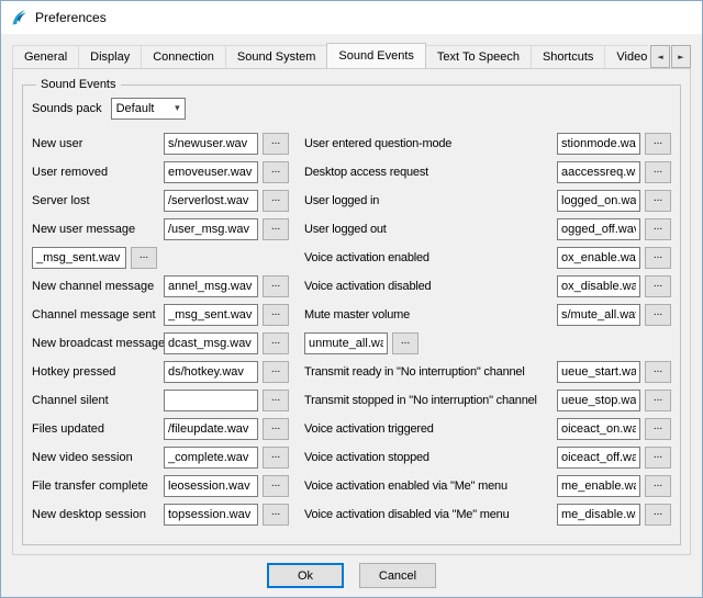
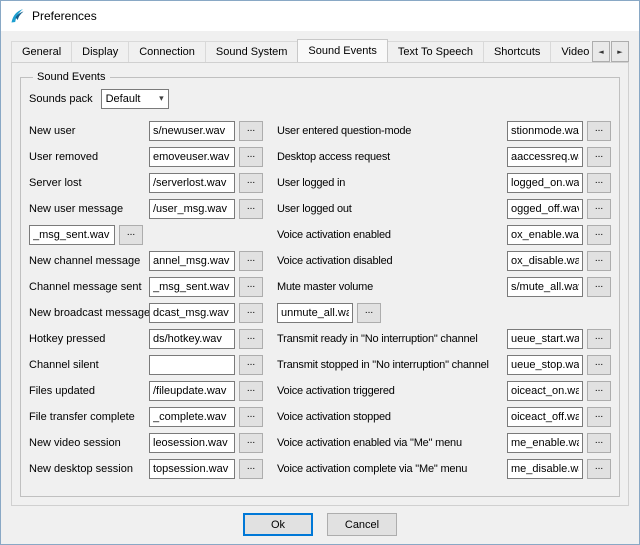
  Preferences
  General
  Display
  Connection
  Sound System
  Sound Events
  Text To Speech
  Shortcuts
  Video
  ◄
  ►
  Sound Events
  Sounds pack
  Default
  ▾
  New user
  s/newuser.wav
  ...
  User removed
  emoveuser.wav
  ...
  Server lost
  /serverlost.wav
  ...
  New user message
  /user_msg.wav
  ...
  _msg_sent.wav
  ...
  New channel message
  annel_msg.wav
  ...
  Channel message sent
  _msg_sent.wav
  ...
  New broadcast message
  dcast_msg.wav
  ...
  Hotkey pressed
  ds/hotkey.wav
  ...
  Channel silent
  ...
  Files updated
  /fileupdate.wav
  ...
- New video session
+ File transfer complete
  _complete.wav
  ...
- File transfer complete
+ New video session
  leosession.wav
  ...
  New desktop session
  topsession.wav
  ...
  User entered question-mode
  stionmode.wa
  ...
  Desktop access request
  aaccessreq.w
  ...
  User logged in
  logged_on.wa
  ...
  User logged out
  ogged_off.wa
  ...
  Voice activation enabled
  ox_enable.wa
  ...
  Voice activation disabled
  ox_disable.wa
  ...
  Mute master volume
  s/mute_all.wa
  ...
  unmute_all.wa
  ...
  Transmit ready in "No interruption" channel
  ueue_start.wa
  ...
  Transmit stopped in "No interruption" channel
  ueue_stop.wa
  ...
  Voice activation triggered
  oiceact_on.wa
  ...
  Voice activation stopped
  oiceact_off.wa
  ...
  Voice activation enabled via "Me" menu
  me_enable.w
  ...
- Voice activation disabled via "Me" menu
+ Voice activation complete via "Me" menu
  me_disable.w
  ...
  Ok
  Cancel
